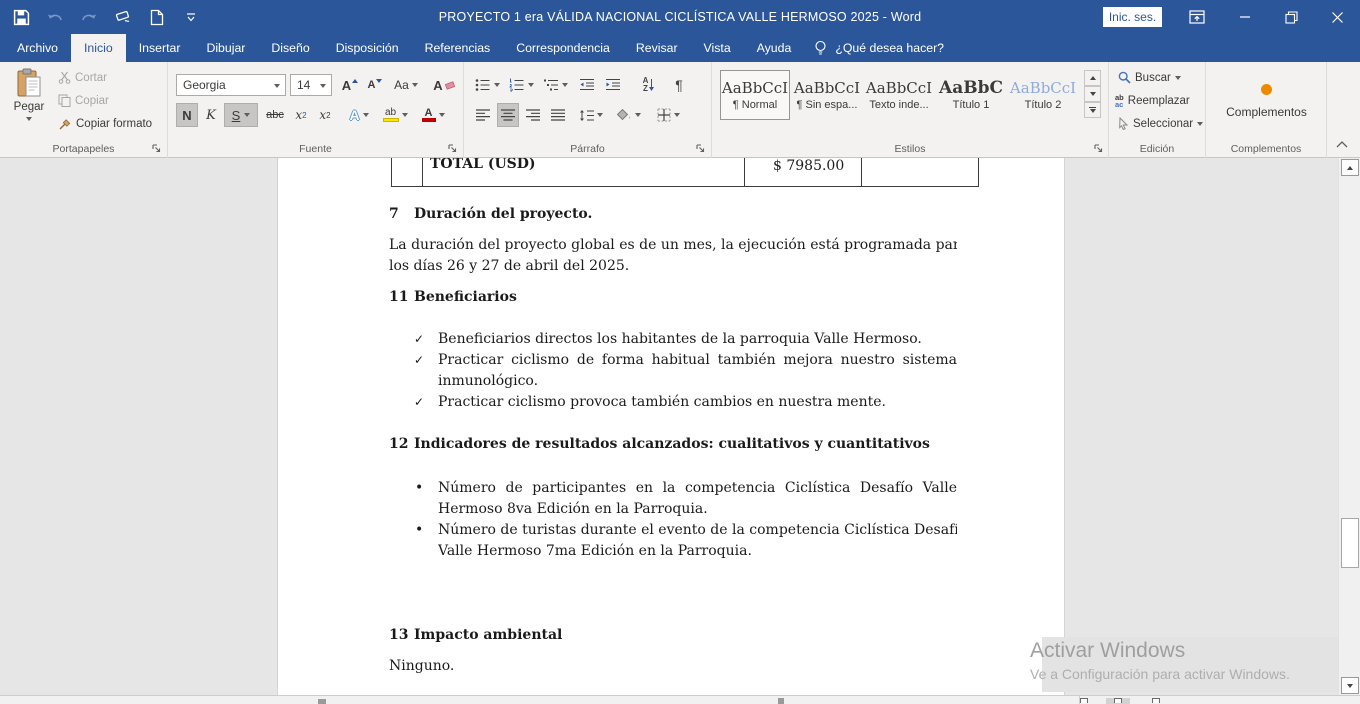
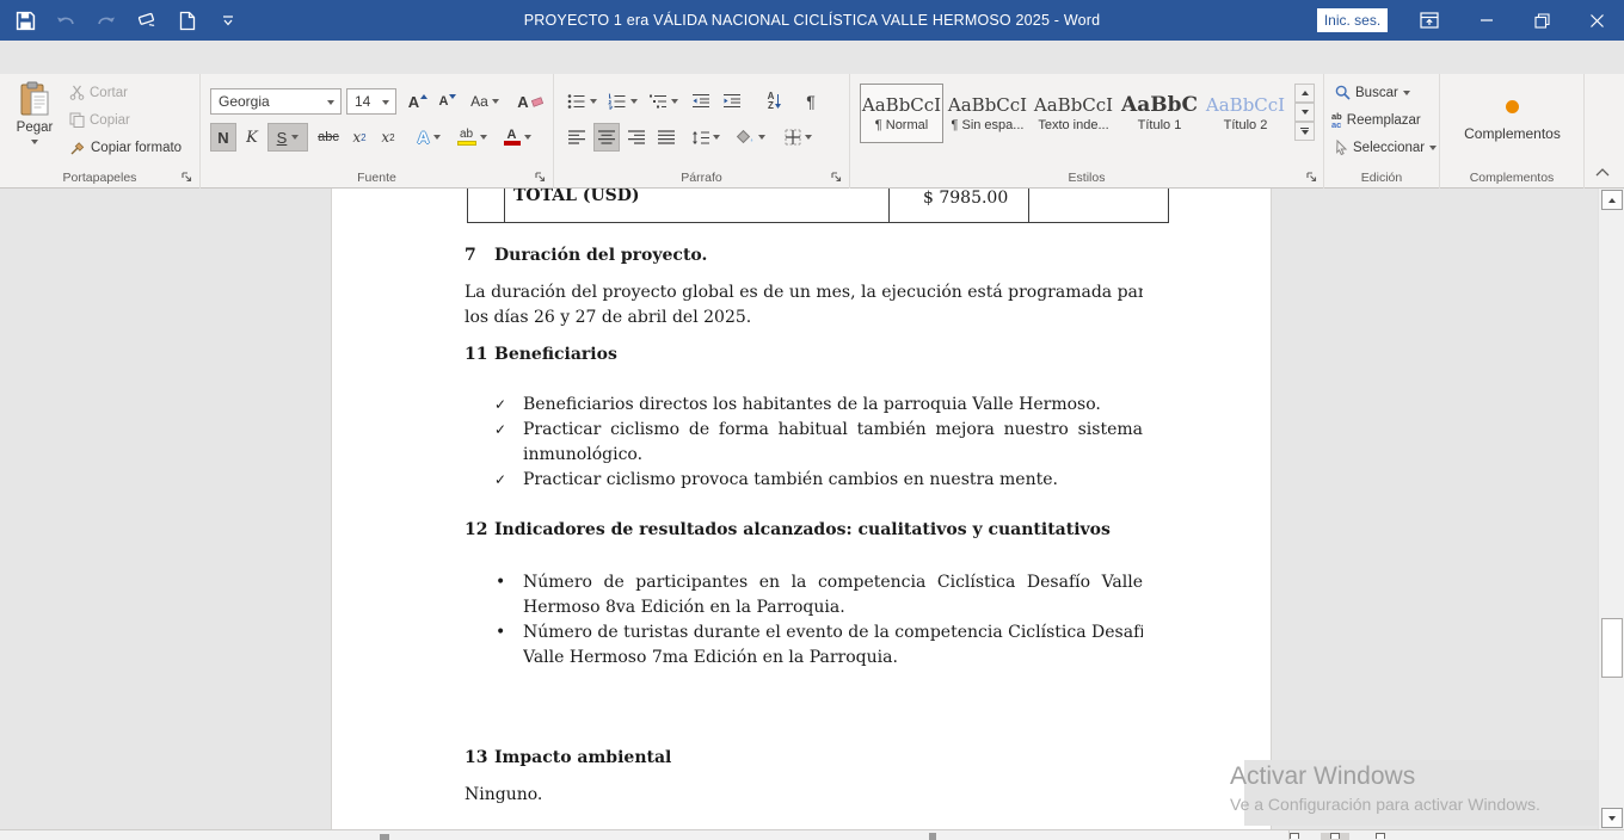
  PROYECTO 1 era VÁLIDA NACIONAL CICLÍSTICA VALLE HERMOSO 2025 - Word
  Inic. ses.
- Archivo
- Inicio
- Insertar
- Dibujar
- Diseño
- Disposición
- Referencias
- Correspondencia
- Revisar
- Vista
- Ayuda
- ¿Qué desea hacer?
  Pegar
  Cortar
  Copiar
  Copiar formato
  Portapapeles
  Georgia
  14
  A
  A
  Aa
  A
  N
  K
  S
  abc
  x
  2
  x
  2
  A
  ab
  A
  Fuente
  A
  Z
  ¶
  Párrafo
  AaBbCcI
  ¶ Normal
  AaBbCcI
  ¶ Sin espa...
  AaBbCcI
  Texto inde...
  AaBbC
  Título 1
  AaBbCcI
  Título 2
  Estilos
  Buscar
  ab
  ac
  Reemplazar
  Seleccionar
  Edición
  Complementos
  Complementos
  TOTAL (USD)
  $ 7985.00
  7
  Duración del proyecto.
  La duración del proyecto global es de un mes, la ejecución está programada par
  los días 26 y 27 de abril del 2025.
  11
  Beneficiarios
  ✓
  Beneficiarios directos los habitantes de la parroquia Valle Hermoso.
  ✓
  Practicar ciclismo de forma habitual también mejora nuestro sistema
  inmunológico.
  ✓
  Practicar ciclismo provoca también cambios en nuestra mente.
  12
  Indicadores de resultados alcanzados: cualitativos y cuantitativos
  •
  Número de participantes en la competencia Ciclística Desafío Valle
  Hermoso 8va Edición en la Parroquia.
  •
  Número de turistas durante el evento de la competencia Ciclística Desafí
  Valle Hermoso 7ma Edición en la Parroquia.
  13
  Impacto ambiental
  Ninguno.
  Activar Windows
  Ve a Configuración para activar Windows.
